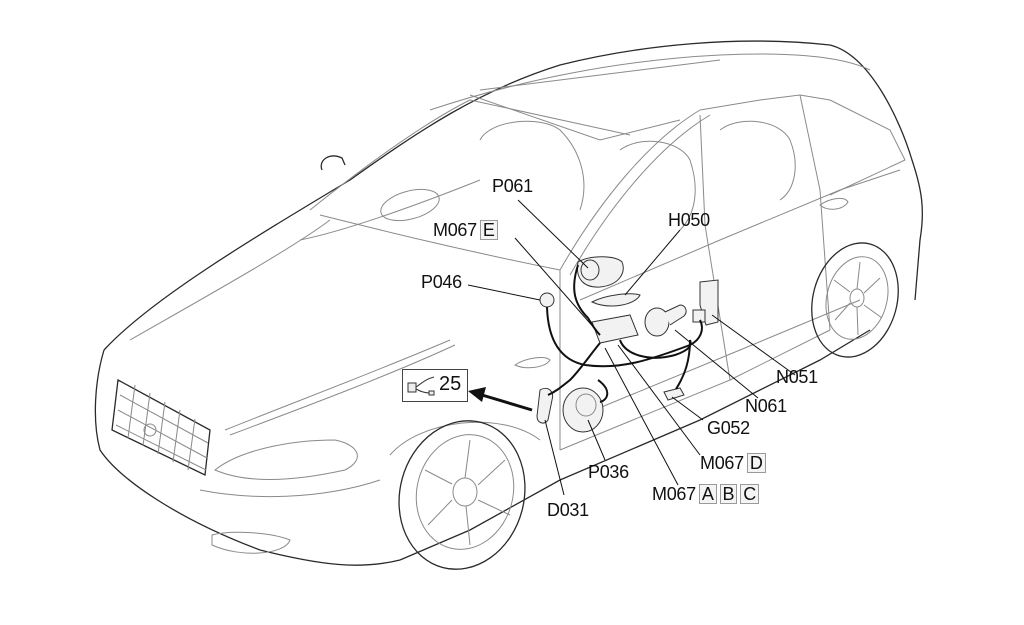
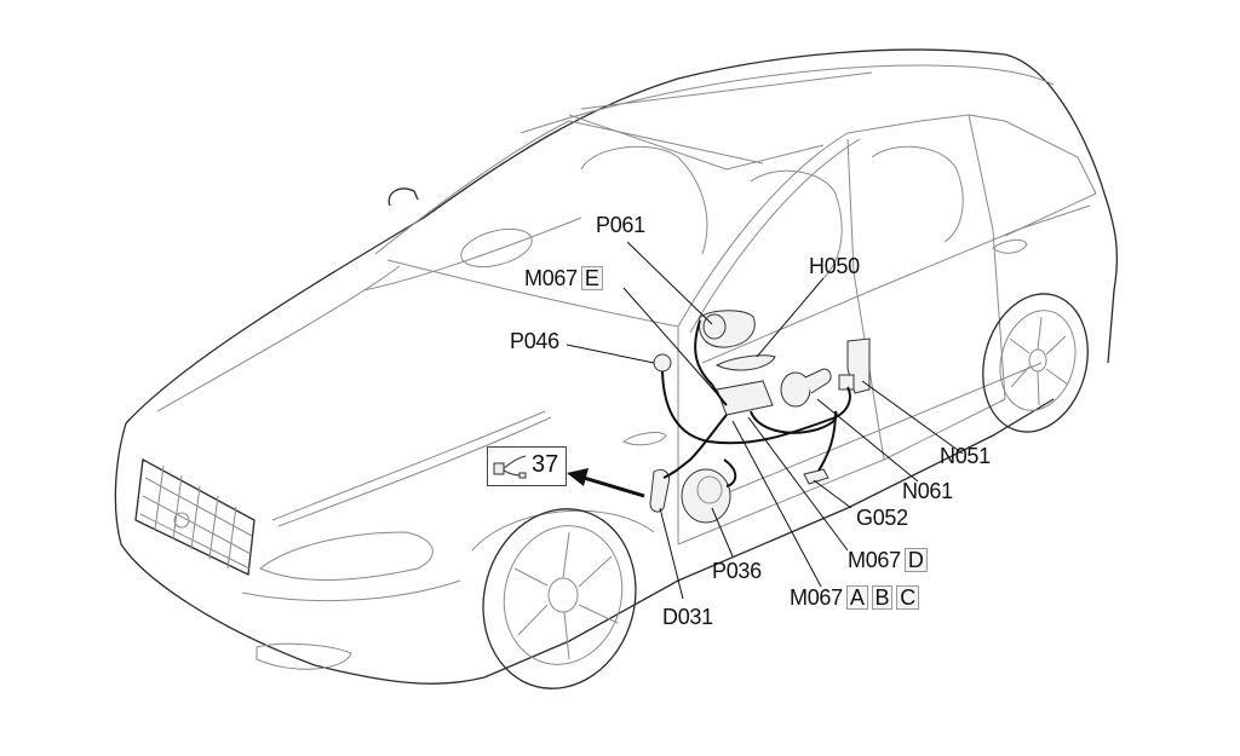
  P061
  H050
  M067 E
  P046
  N051
  N061
  G052
  M067 D
  P036
  M067 A B C
  D031
- 25
+ 37
